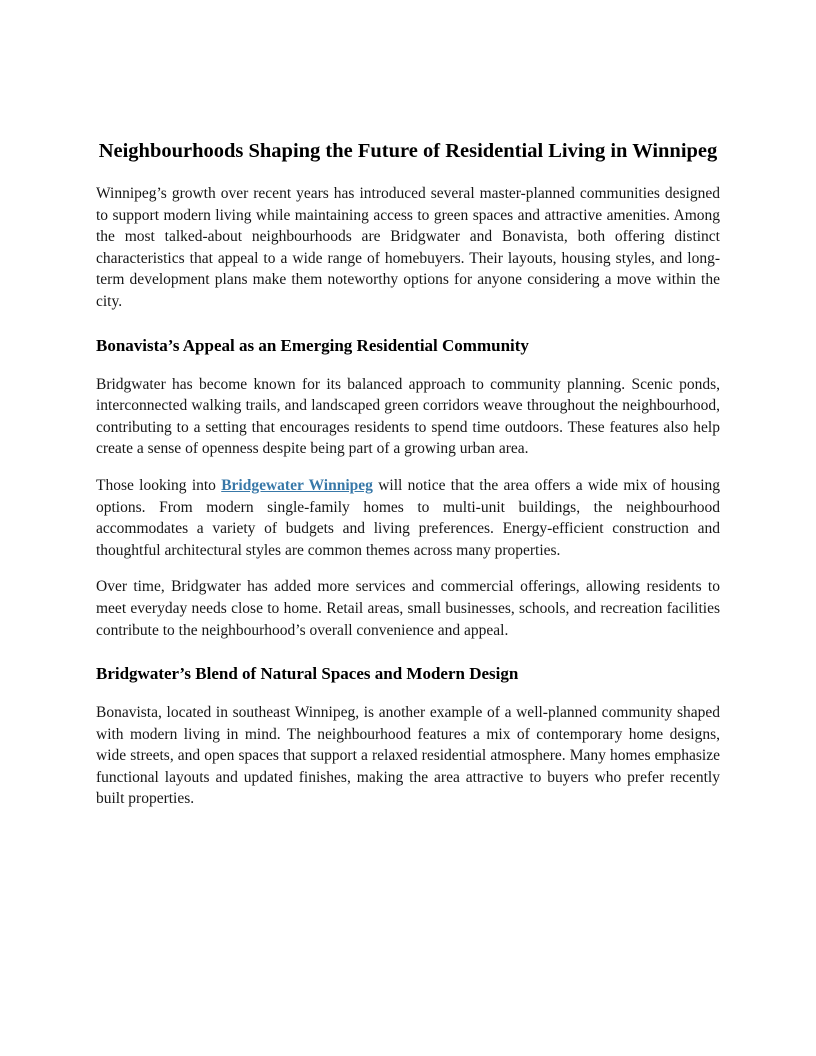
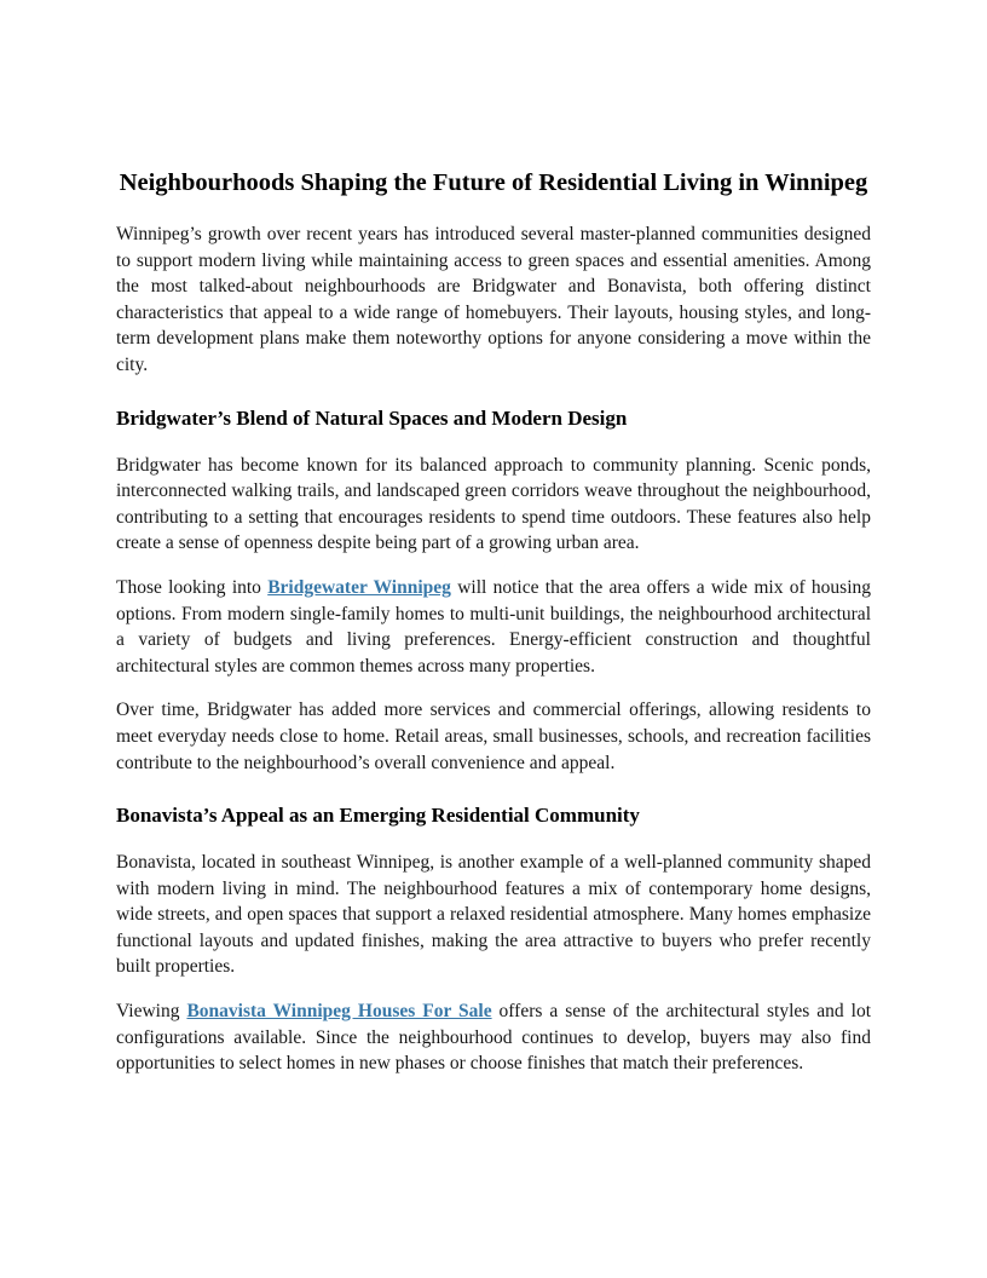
  Neighbourhoods Shaping the Future of Residential Living in Winnipeg
- Winnipeg’s growth over recent years has introduced several master-planned communities designed to support modern living while maintaining access to green spaces and attractive amenities. Among the most talked-about neighbourhoods are Bridgwater and Bonavista, both offering distinct characteristics that appeal to a wide range of homebuyers. Their layouts, housing styles, and long-term development plans make them noteworthy options for anyone considering a move within the city.
+ Winnipeg’s growth over recent years has introduced several master-planned communities designed to support modern living while maintaining access to green spaces and essential amenities. Among the most talked-about neighbourhoods are Bridgwater and Bonavista, both offering distinct characteristics that appeal to a wide range of homebuyers. Their layouts, housing styles, and long-term development plans make them noteworthy options for anyone considering a move within the city.
- Bonavista’s Appeal as an Emerging Residential Community
+ Bridgwater’s Blend of Natural Spaces and Modern Design
  Bridgwater has become known for its balanced approach to community planning. Scenic ponds, interconnected walking trails, and landscaped green corridors weave throughout the neighbourhood, contributing to a setting that encourages residents to spend time outdoors. These features also help create a sense of openness despite being part of a growing urban area.
- Those looking into Bridgewater Winnipeg will notice that the area offers a wide mix of housing options. From modern single-family homes to multi-unit buildings, the neighbourhood accommodates a variety of budgets and living preferences. Energy-efficient construction and thoughtful architectural styles are common themes across many properties.
+ Those looking into Bridgewater Winnipeg will notice that the area offers a wide mix of housing options. From modern single-family homes to multi-unit buildings, the neighbourhood architectural a variety of budgets and living preferences. Energy-efficient construction and thoughtful architectural styles are common themes across many properties.
  Over time, Bridgwater has added more services and commercial offerings, allowing residents to meet everyday needs close to home. Retail areas, small businesses, schools, and recreation facilities contribute to the neighbourhood’s overall convenience and appeal.
- Bridgwater’s Blend of Natural Spaces and Modern Design
+ Bonavista’s Appeal as an Emerging Residential Community
  Bonavista, located in southeast Winnipeg, is another example of a well-planned community shaped with modern living in mind. The neighbourhood features a mix of contemporary home designs, wide streets, and open spaces that support a relaxed residential atmosphere. Many homes emphasize functional layouts and updated finishes, making the area attractive to buyers who prefer recently built properties.
+ Viewing Bonavista Winnipeg Houses For Sale offers a sense of the architectural styles and lot configurations available. Since the neighbourhood continues to develop, buyers may also find opportunities to select homes in new phases or choose finishes that match their preferences.
